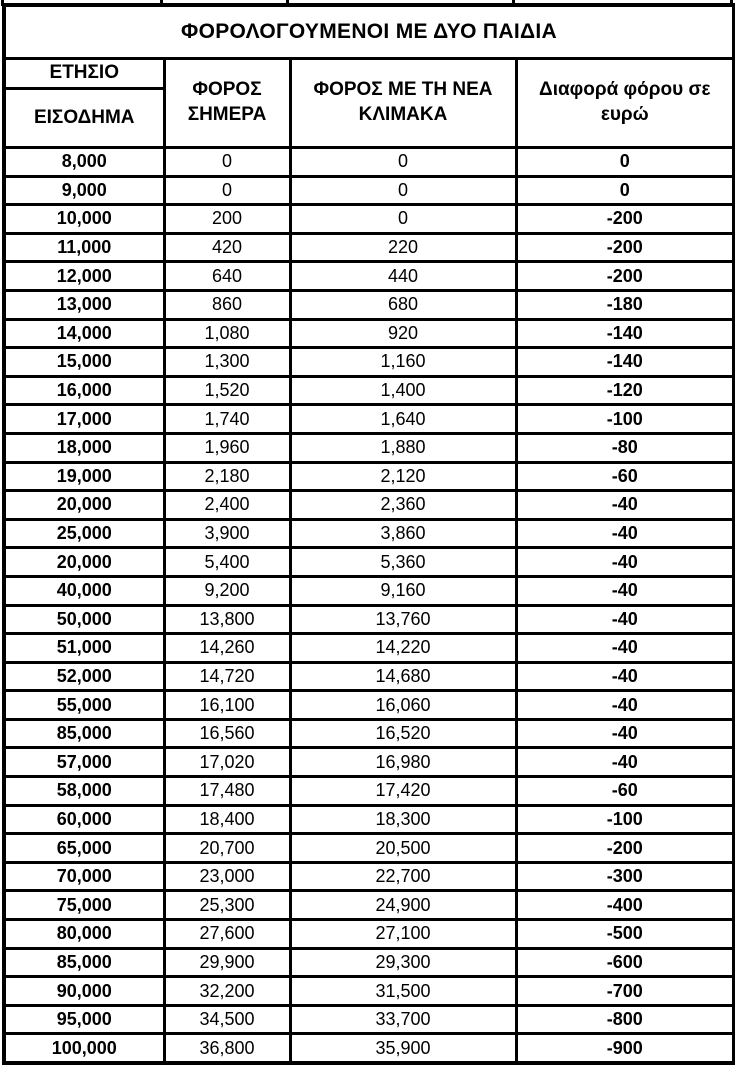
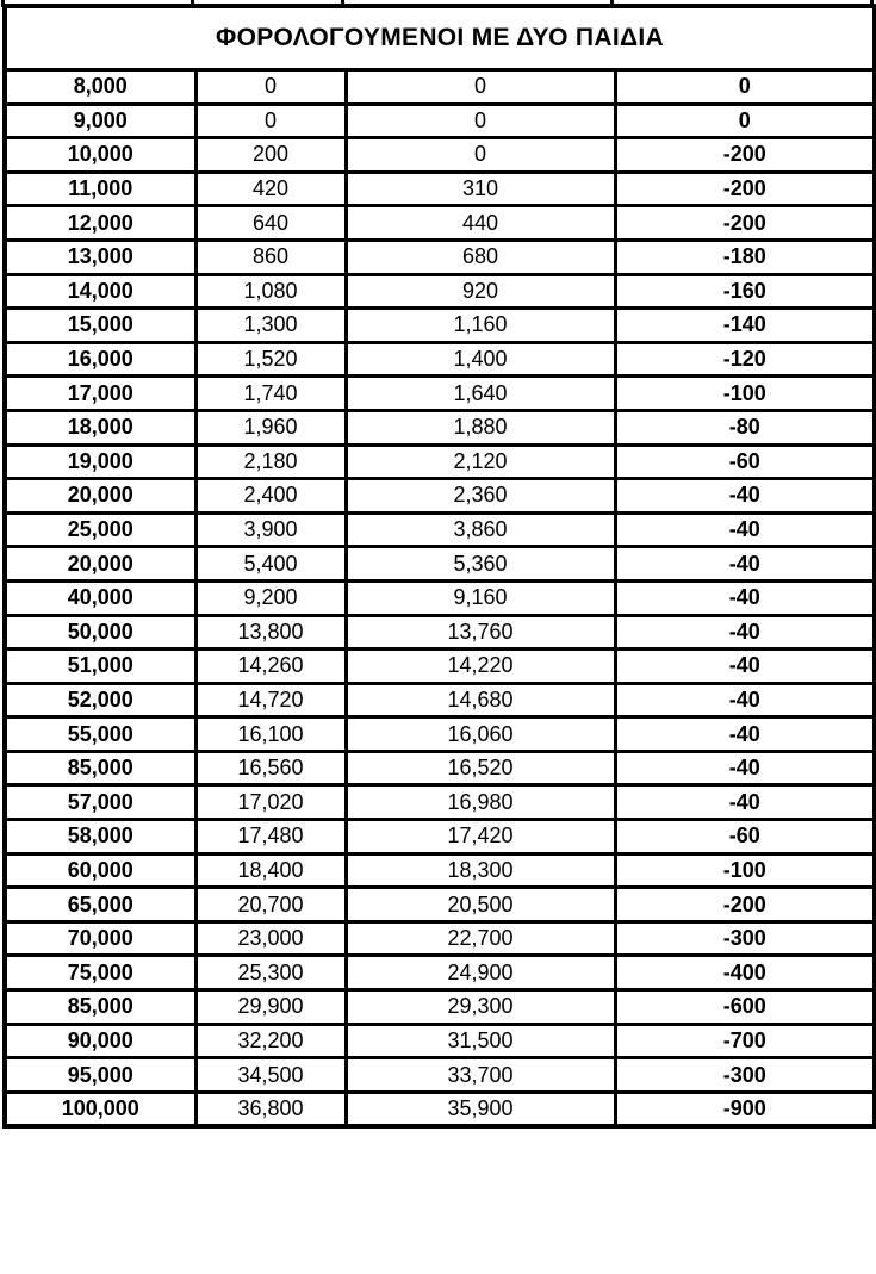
  ΦΟΡΟΛΟΓΟΥΜΕΝΟΙ ΜΕ ΔΥΟ ΠΑΙΔΙΑ
- ΕΤΗΣΙΟ ΕΙΣΟΔΗΜΑ	ΦΟΡΟΣ ΣΗΜΕΡΑ	ΦΟΡΟΣ ΜΕ ΤΗ ΝΕΑ ΚΛΙΜΑΚΑ	Διαφορά φόρου σε ευρώ
  8,000	0	0	0
  9,000	0	0	0
  10,000	200	0	-200
- 11,000	420	220	-200
+ 11,000	420	310	-200
  12,000	640	440	-200
  13,000	860	680	-180
- 14,000	1,080	920	-140
+ 14,000	1,080	920	-160
  15,000	1,300	1,160	-140
  16,000	1,520	1,400	-120
  17,000	1,740	1,640	-100
  18,000	1,960	1,880	-80
  19,000	2,180	2,120	-60
  20,000	2,400	2,360	-40
  25,000	3,900	3,860	-40
  20,000	5,400	5,360	-40
  40,000	9,200	9,160	-40
  50,000	13,800	13,760	-40
  51,000	14,260	14,220	-40
  52,000	14,720	14,680	-40
  55,000	16,100	16,060	-40
  85,000	16,560	16,520	-40
  57,000	17,020	16,980	-40
  58,000	17,480	17,420	-60
  60,000	18,400	18,300	-100
  65,000	20,700	20,500	-200
  70,000	23,000	22,700	-300
  75,000	25,300	24,900	-400
- 80,000	27,600	27,100	-500
  85,000	29,900	29,300	-600
  90,000	32,200	31,500	-700
- 95,000	34,500	33,700	-800
+ 95,000	34,500	33,700	-300
  100,000	36,800	35,900	-900
